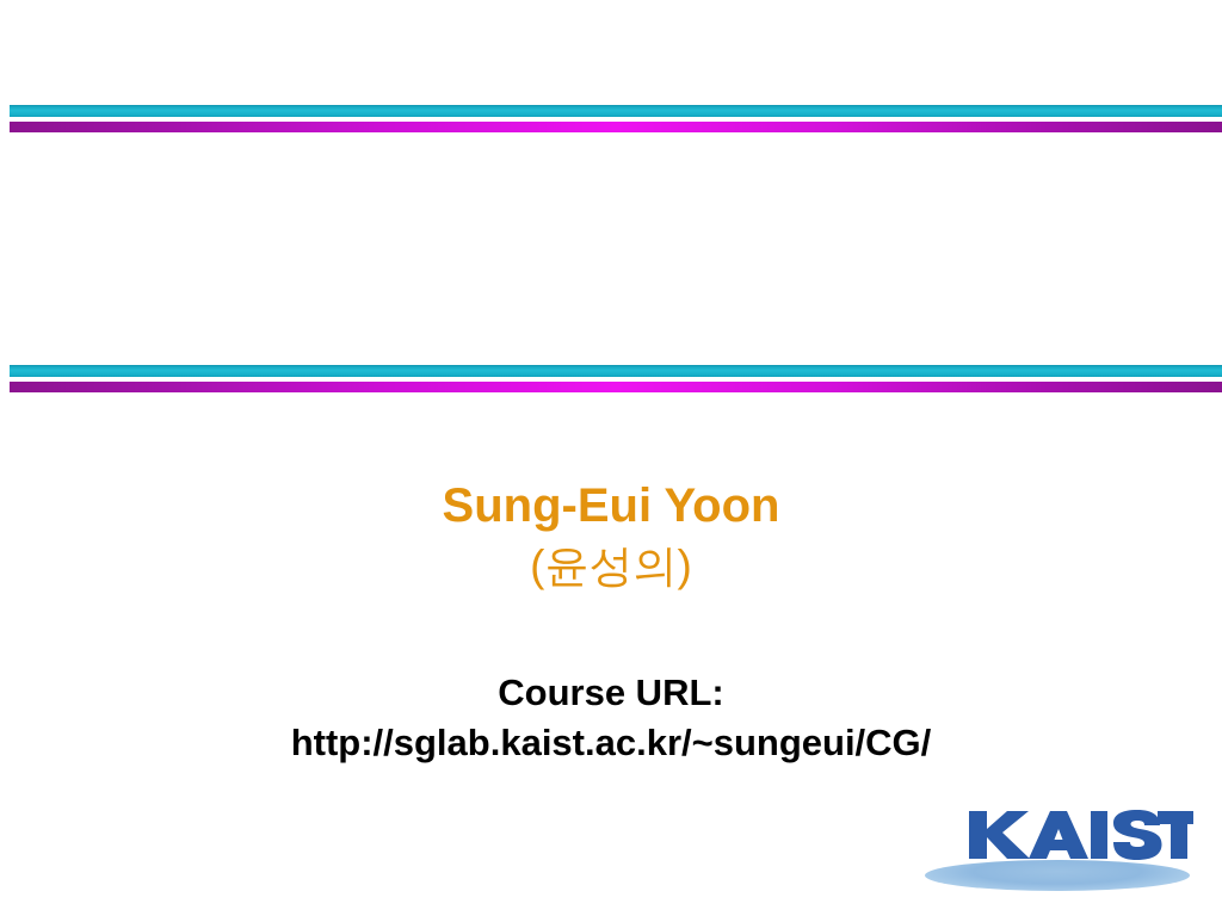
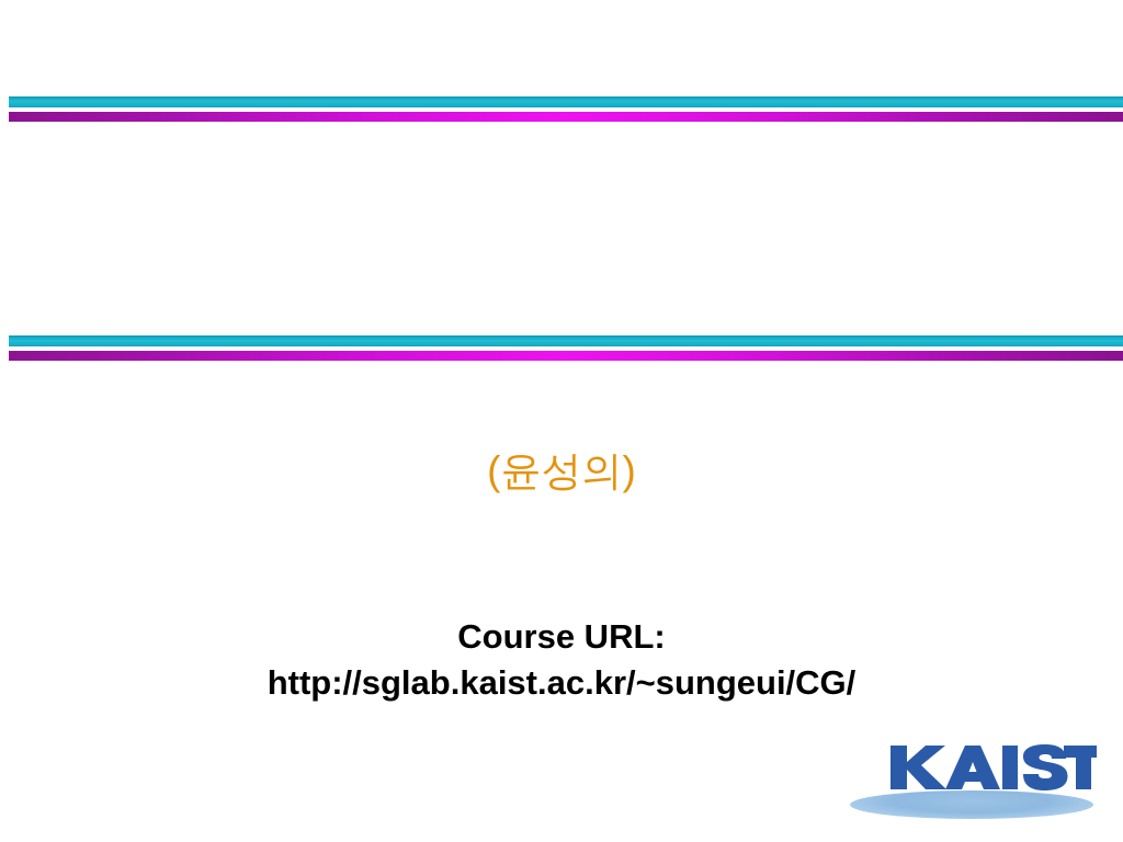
- Sung-Eui Yoon
  (윤성의)
  Course URL:
  http://sglab.kaist.ac.kr/~sungeui/CG/
